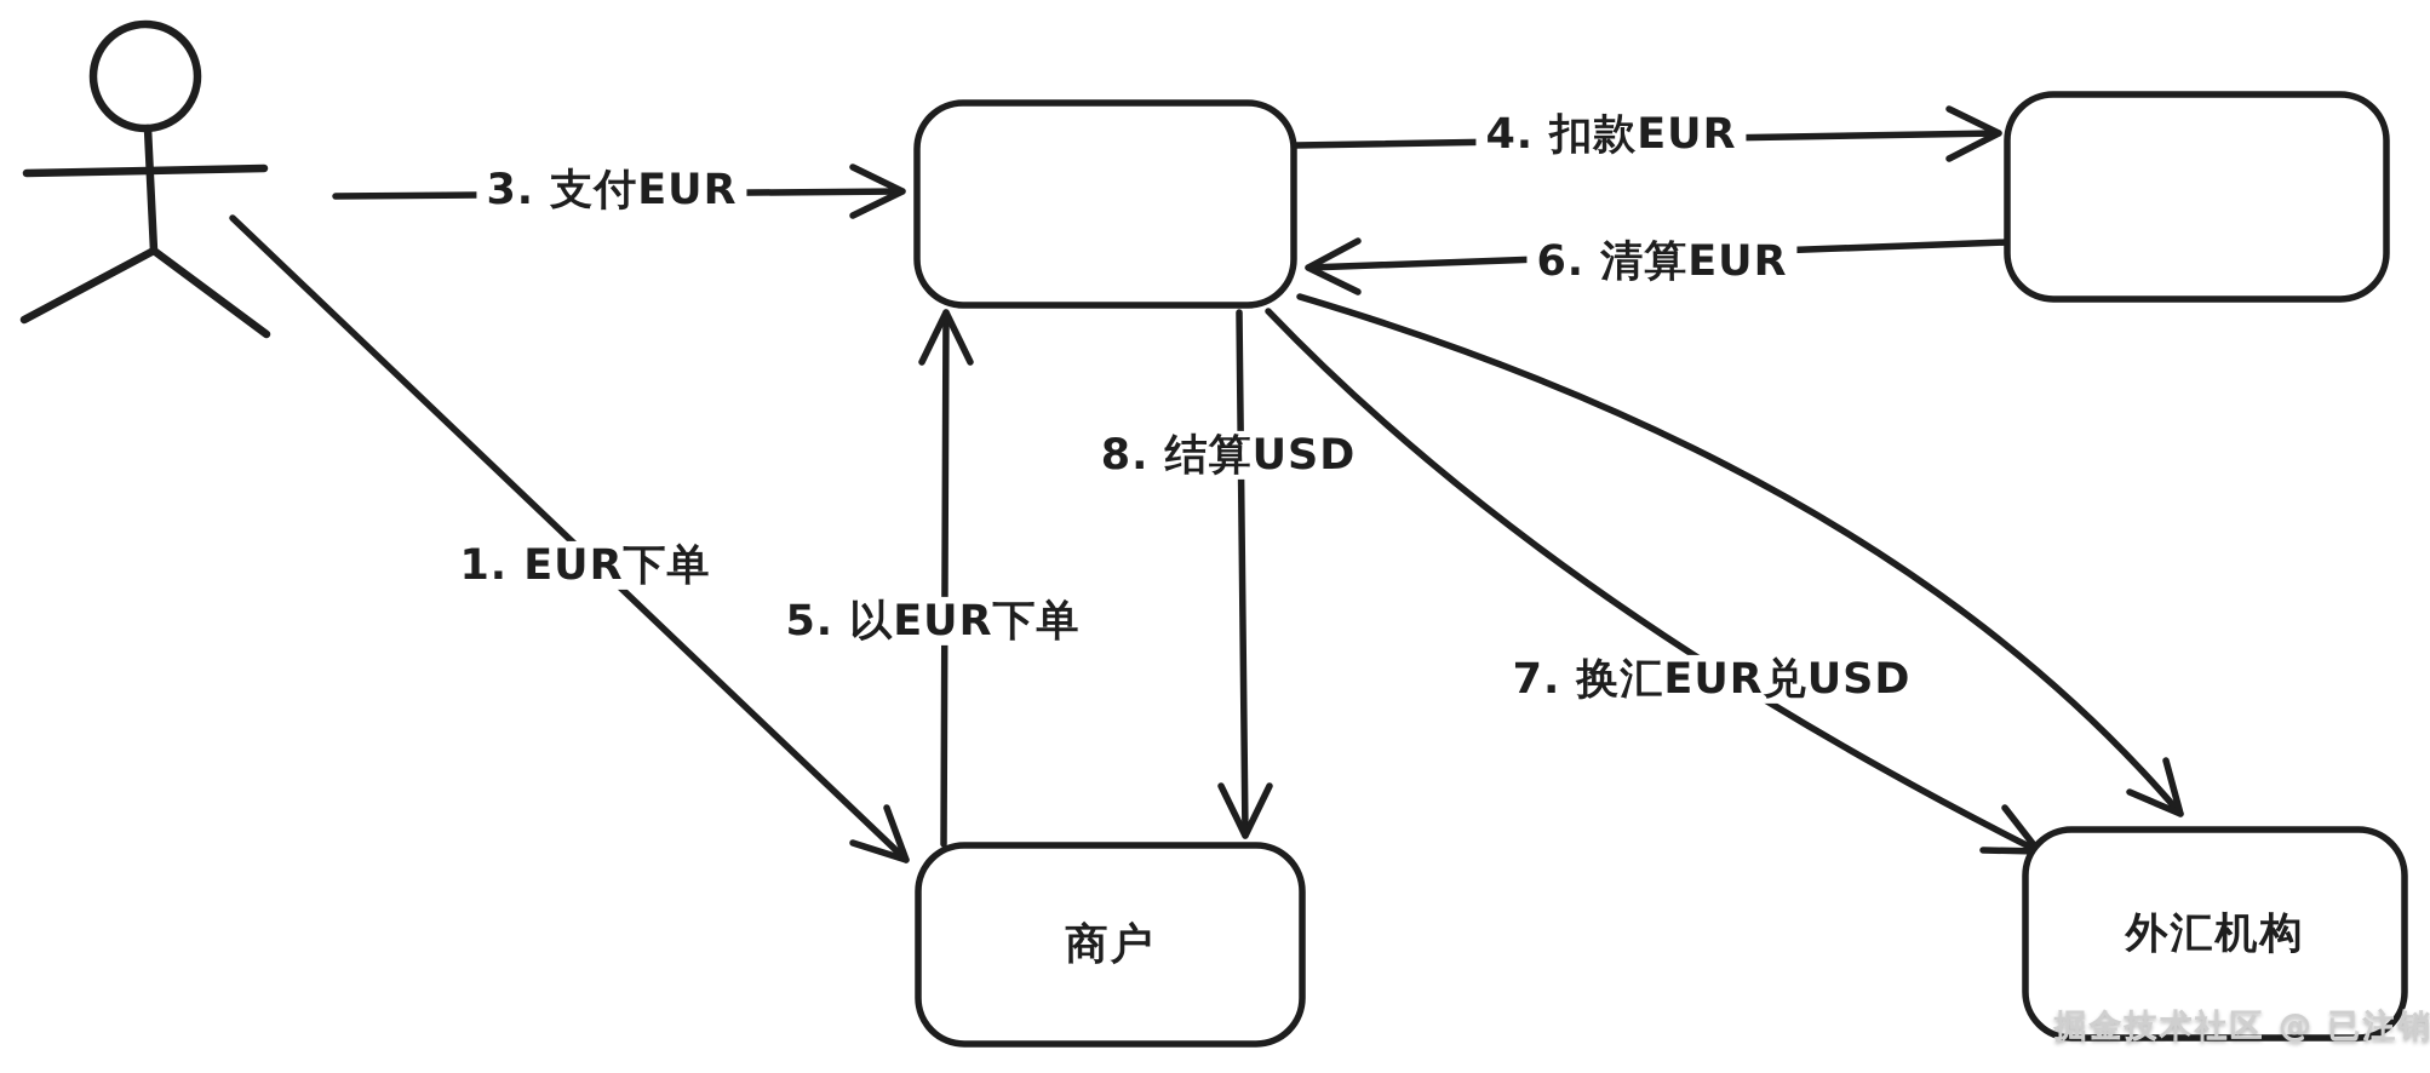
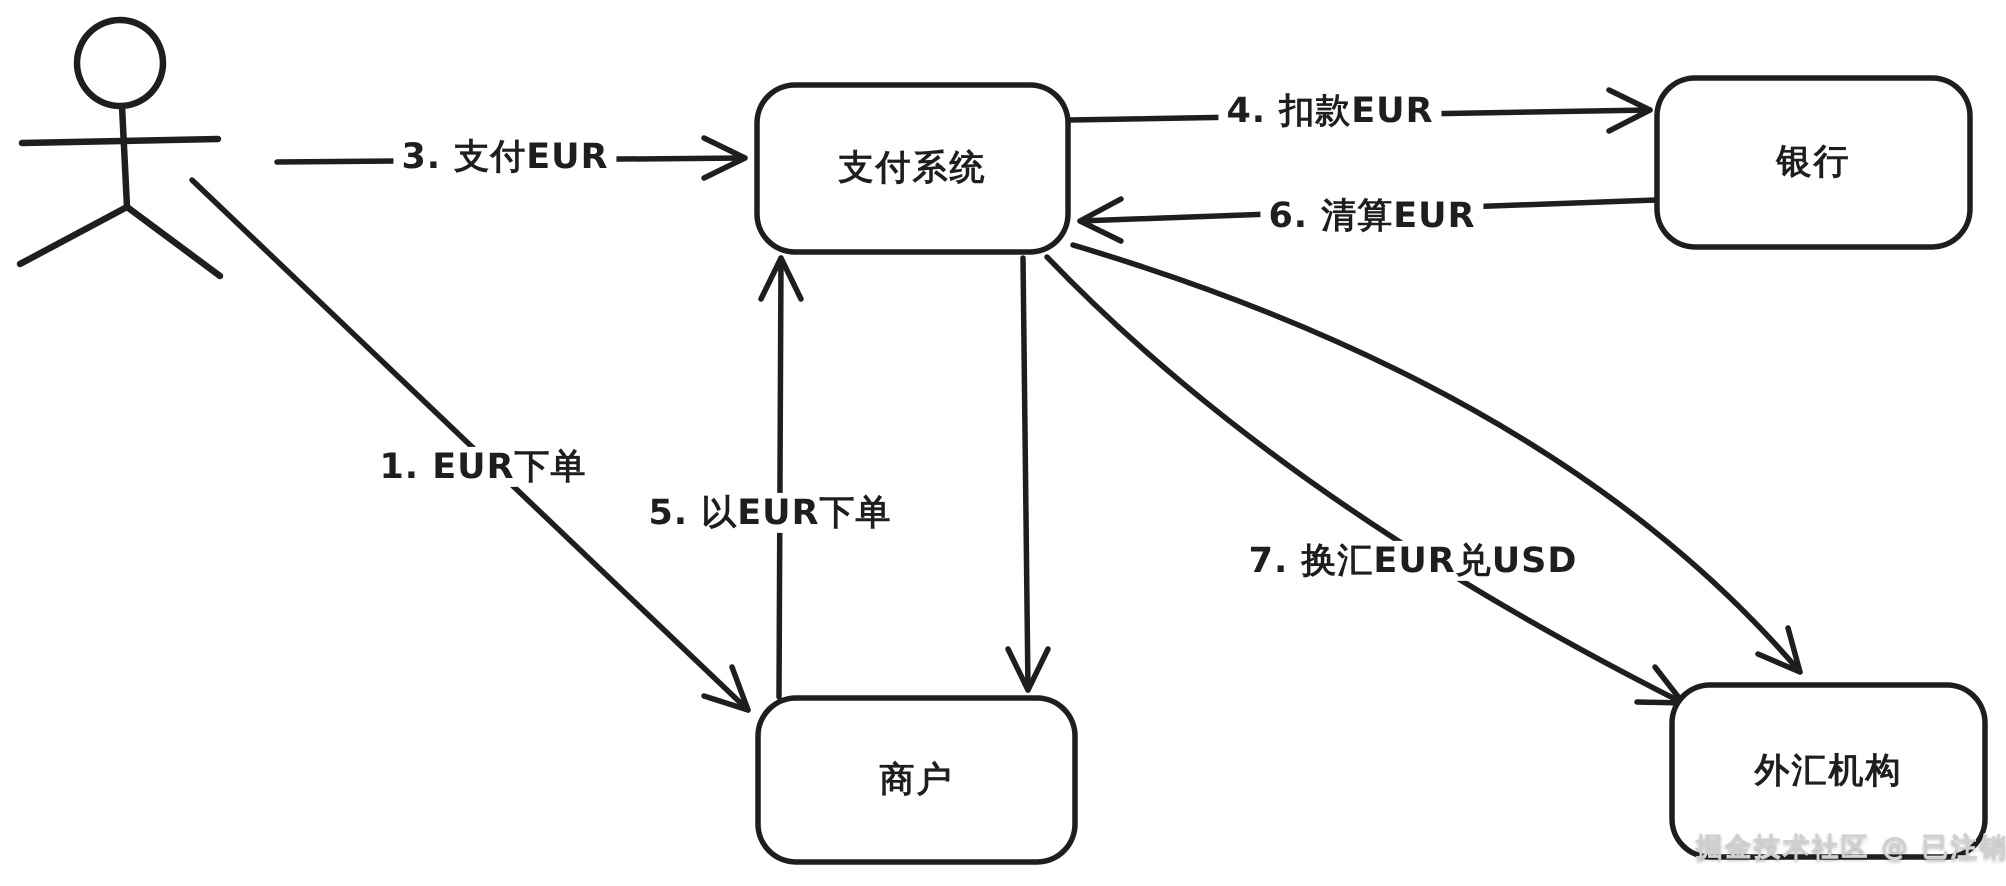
+ 支付系统
+ 银行
  商户
  外汇机构
  1. EUR下单
  5. 以EUR下单
  3. 支付EUR
  4. 扣款EUR
  6. 清算EUR
  7. 换汇EUR兑USD
- 8. 结算USD
  掘金技术社区 @ 已注销
